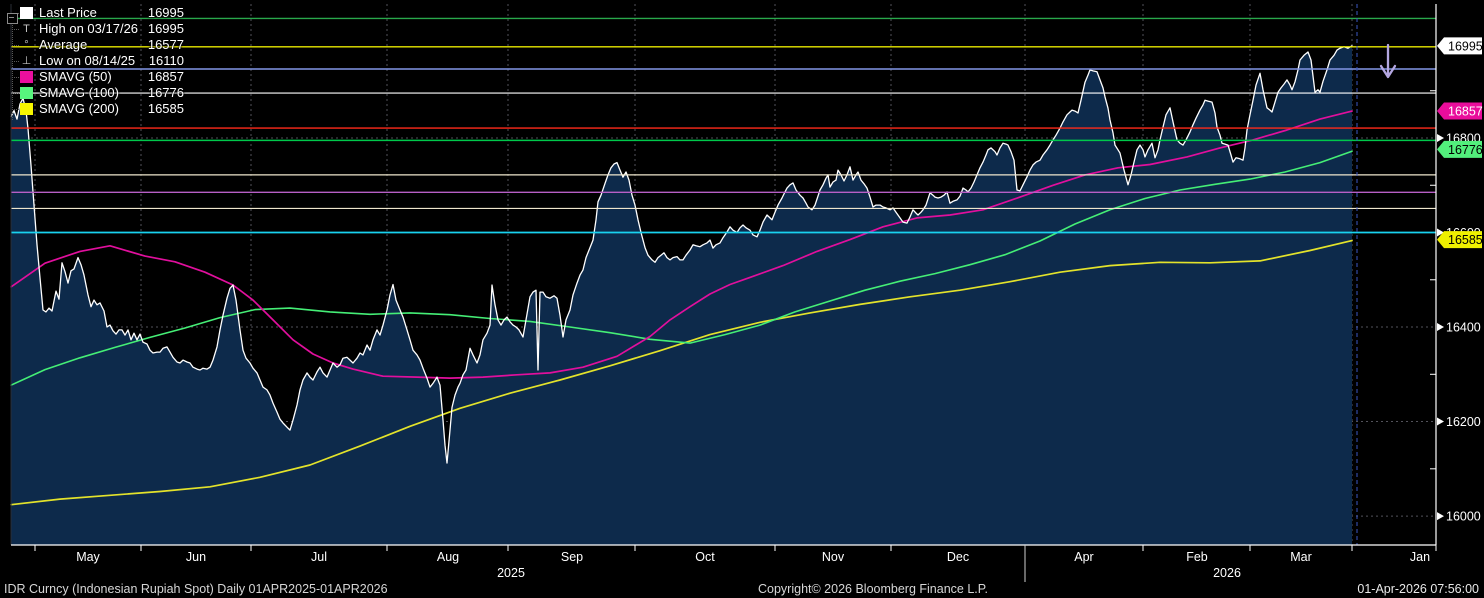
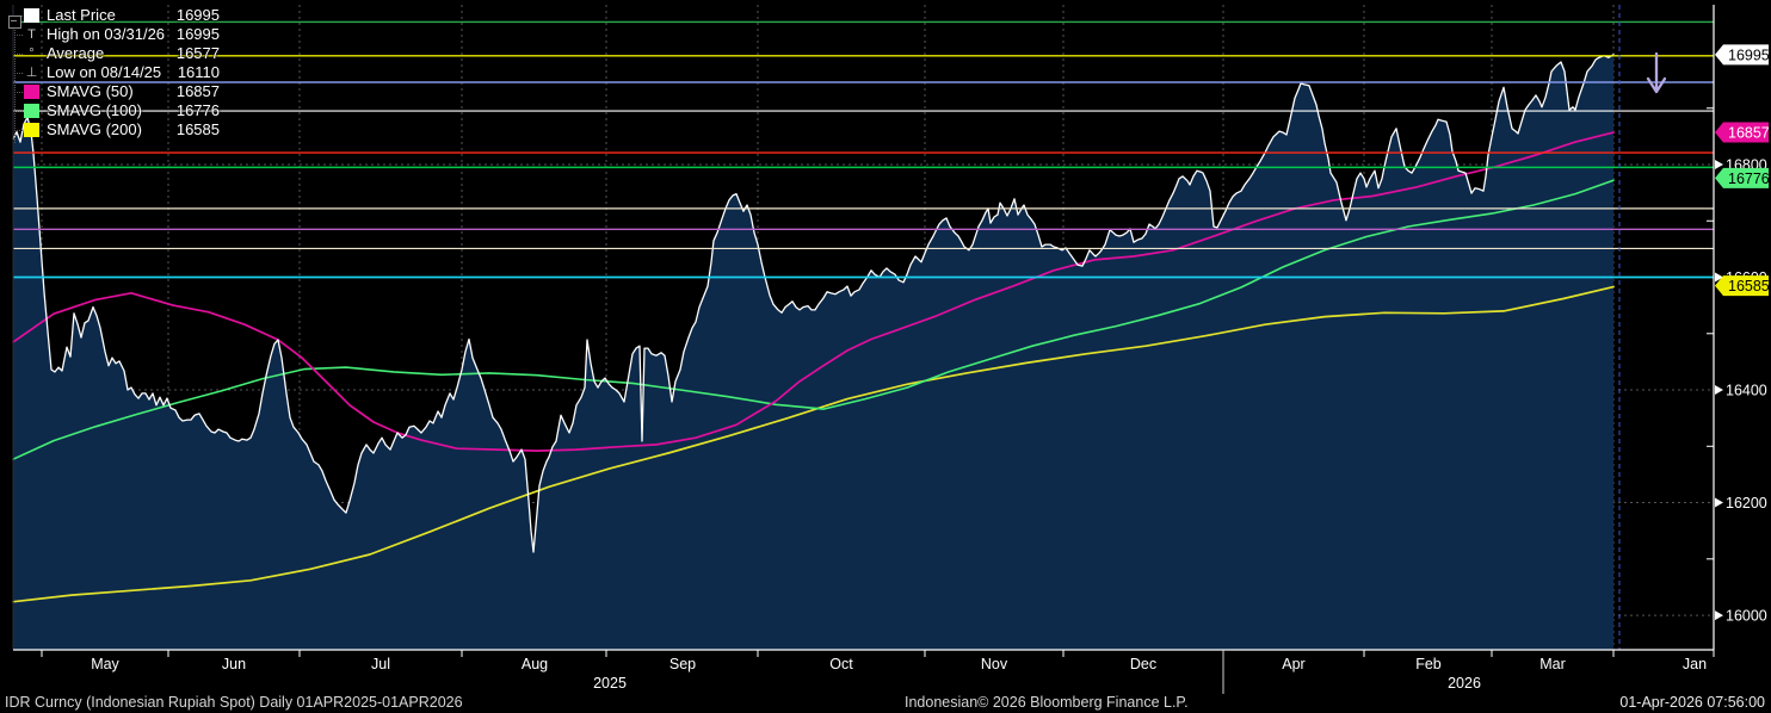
  16800
  16400
  16200
  16000
  16995
  16857
  16776
  16585
  May
  Jun
  Jul
  Aug
  Sep
  Oct
  Nov
  Dec
  Apr
  Feb
  Mar
  Jan
  2025
  2026
  Last Price
  16995
  T
- High on 03/17/26
+ High on 03/31/26
  16995
  °
  Average
  16577
  ⊥
  Low on 08/14/25
  16110
  SMAVG (50)
  16857
  SMAVG (100)
  16776
  SMAVG (200)
  16585
  IDR Curncy (Indonesian Rupiah Spot) Daily 01APR2025-01APR2026
- Copyright© 2026 Bloomberg Finance L.P.
+ Indonesian© 2026 Bloomberg Finance L.P.
  01-Apr-2026 07:56:00
